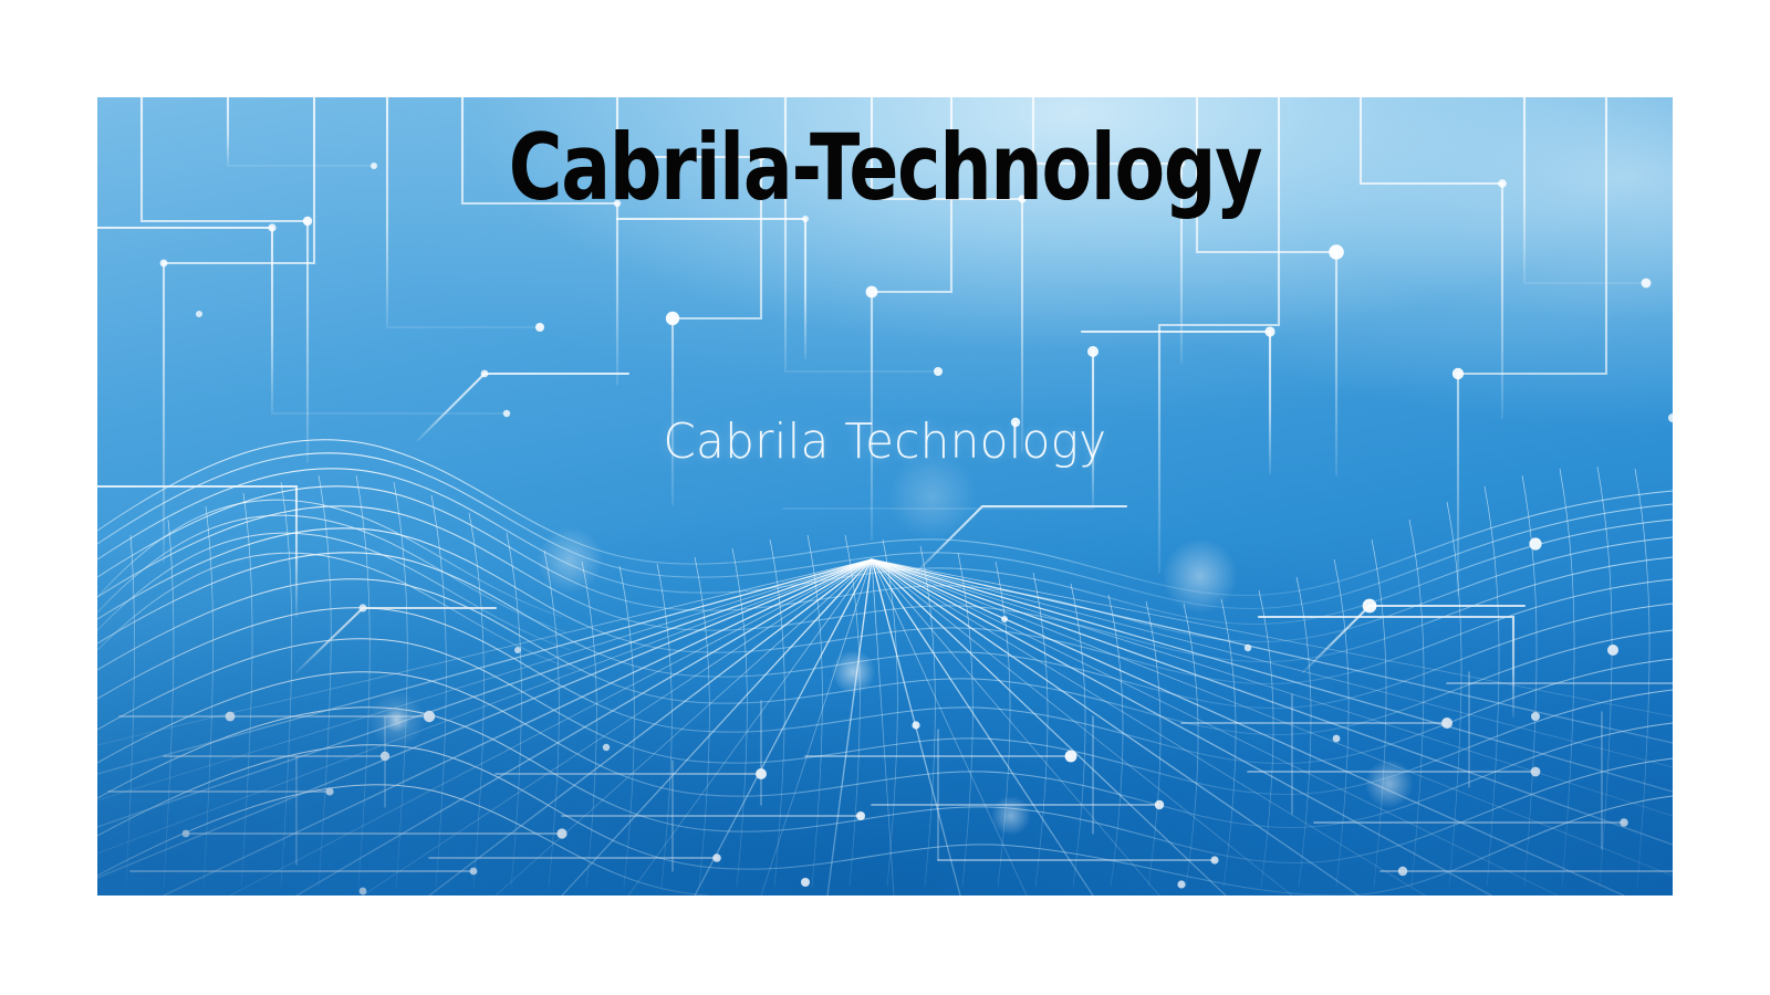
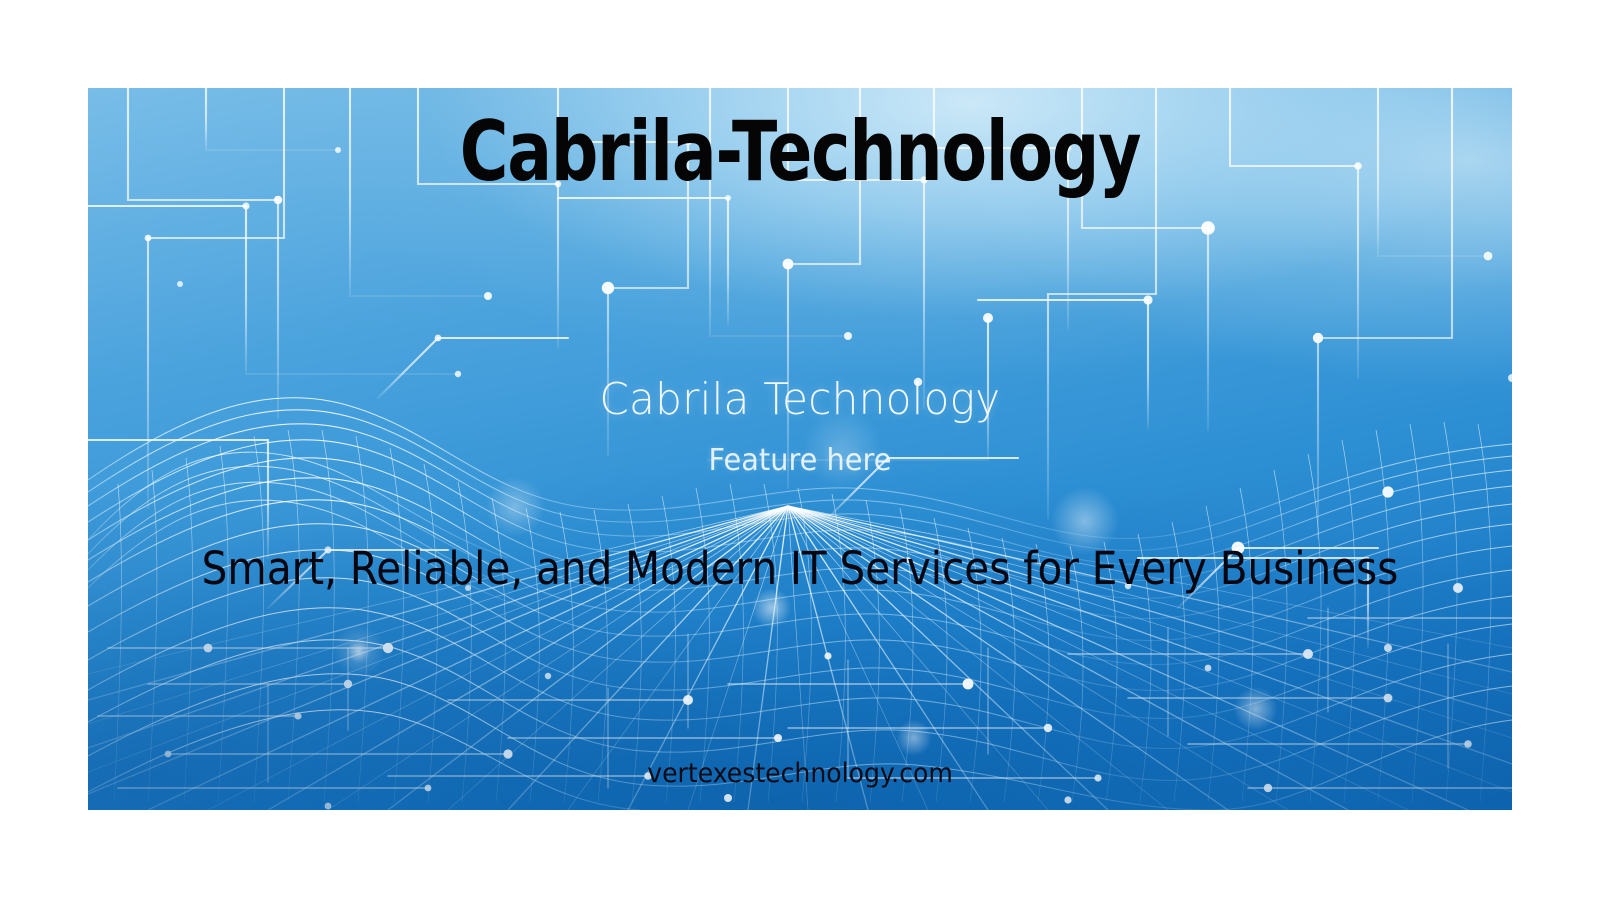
  Cabrila-Technology
  Cabrila Technology
+ Feature here
+ Smart, Reliable, and Modern IT Services for Every Business
+ vertexestechnology.com
